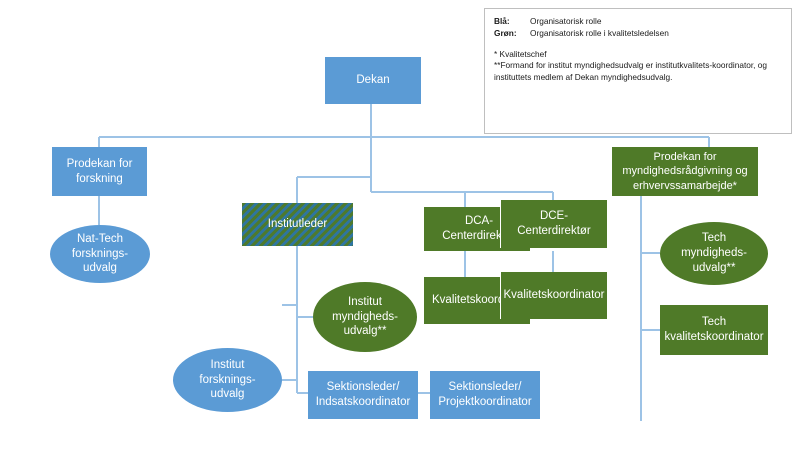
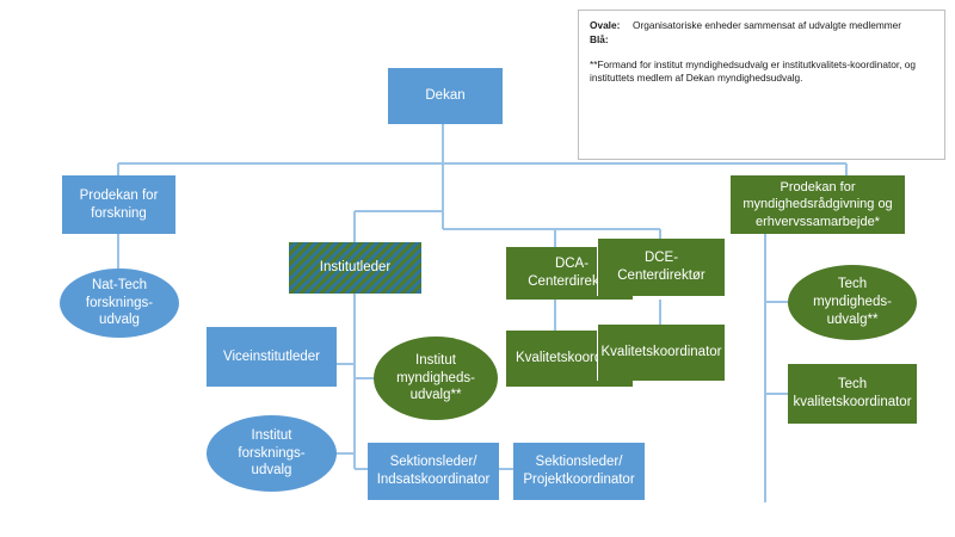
  Dekan
  Prodekan for
  forskning
  Nat-Tech
  forsknings-
  udvalg
  Institutleder
+ Viceinstitutleder
  Institut
  myndigheds-
  udvalg**
  Institut
  forsknings-
  udvalg
  Sektionsleder/
  Indsatskoordinator
  Sektionsleder/
  Projektkoordinator
  DCA-Centerdirek
  DCE-Centerdirektør
  Kvalitetskoordinator
  Prodekan for
  myndighedsrådgivning og
  erhvervssamarbejde*
  Tech
  myndigheds-
  udvalg**
  Tech
  kvalitetskoordinator
+ Ovale:
+ Organisatoriske enheder sammensat af udvalgte medlemmer
  Blå:
- Organisatorisk rolle
- Grøn:
- Organisatorisk rolle i kvalitetsledelsen
- * Kvalitetschef
  **Formand for institut myndighedsudvalg er institutkvalitets-koordinator, og instituttets medlem af Dekan myndighedsudvalg.
